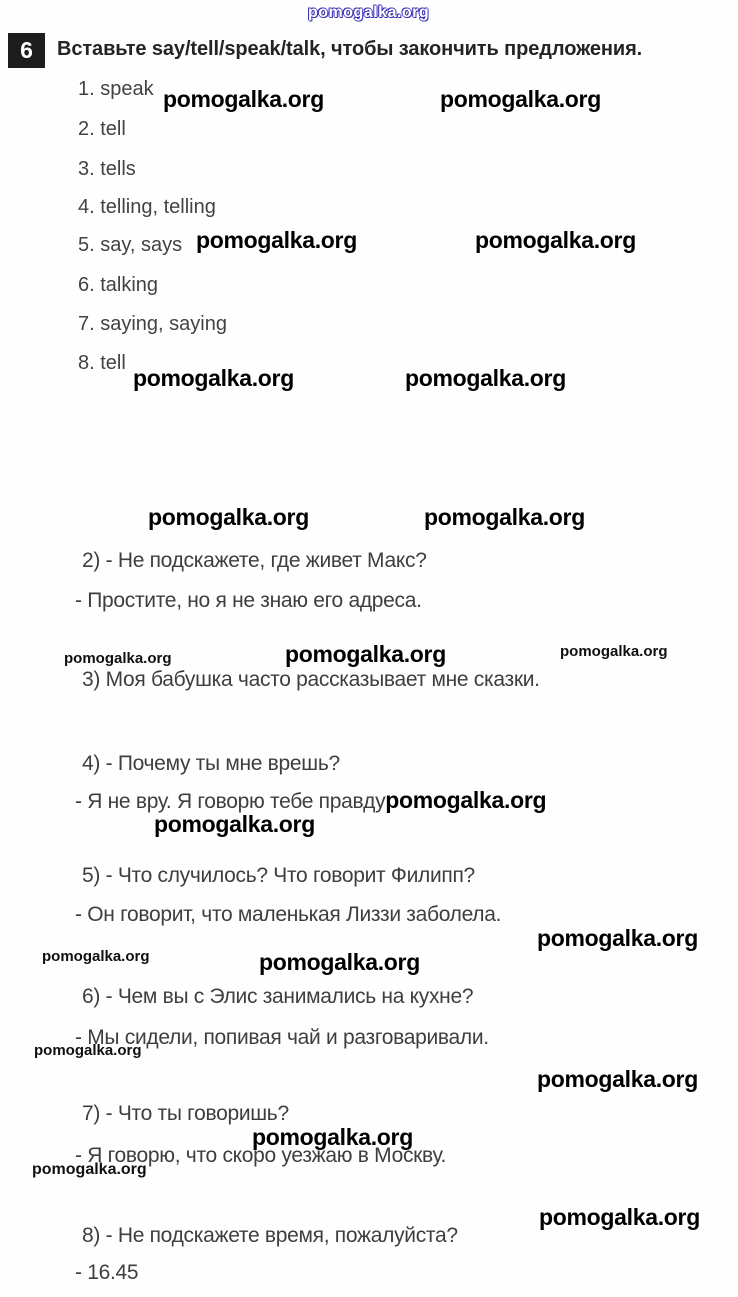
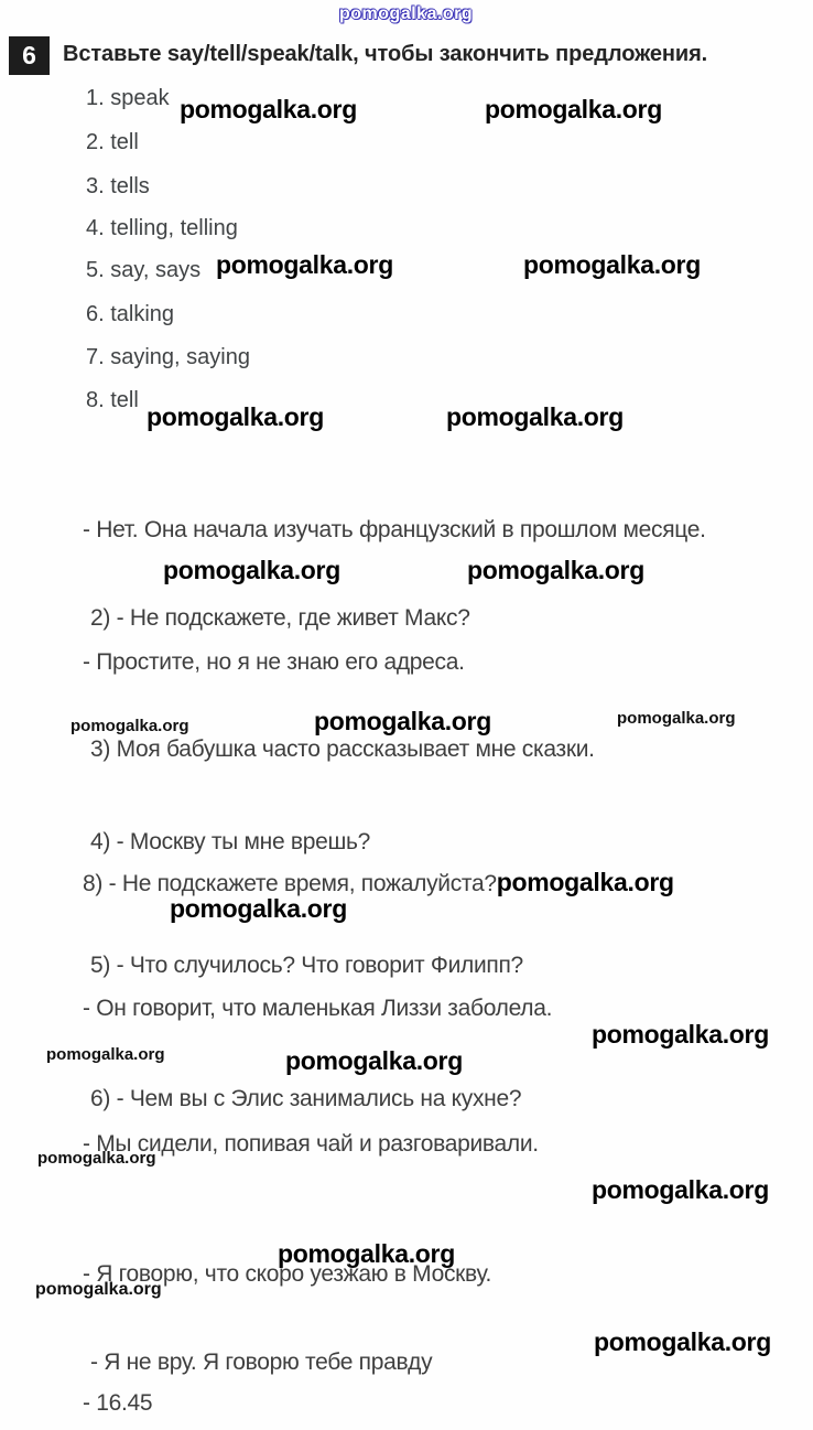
  pomogalka.org
  6
  Вставьте say/tell/speak/talk, чтобы закончить предложения.
  1. speak
  2. tell
  3. tells
  4. telling, telling
  5. say, says
  6. talking
  7. saying, saying
  8. tell
  pomogalka.org
  pomogalka.org
  pomogalka.org
  pomogalka.org
  pomogalka.org
  pomogalka.org
+ - Нет. Она начала изучать французский в прошлом месяце.
  pomogalka.org
  pomogalka.org
  2) - Не подскажете, где живет Макс?
  - Простите, но я не знаю его адреса.
  pomogalka.org
  pomogalka.org
  pomogalka.org
  3) Моя бабушка часто рассказывает мне сказки.
- 4) - Почему ты мне врешь?
+ 4) - Москву ты мне врешь?
- - Я не вру. Я говорю тебе правдуpomogalka.org
+ 8) - Не подскажете время, пожалуйста?pomogalka.org
  pomogalka.org
  5) - Что случилось? Что говорит Филипп?
  - Он говорит, что маленькая Лиззи заболела.
  pomogalka.org
  pomogalka.org
  pomogalka.org
  6) - Чем вы с Элис занимались на кухне?
  - Мы сидели, попивая чай и разговаривали.
  pomogalka.org
  pomogalka.org
- 7) - Что ты говоришь?
  pomogalka.org
  - Я говорю, что скоро уезжаю в Москву.
  pomogalka.org
  pomogalka.org
- 8) - Не подскажете время, пожалуйста?
+ - Я не вру. Я говорю тебе правду
  - 16.45
